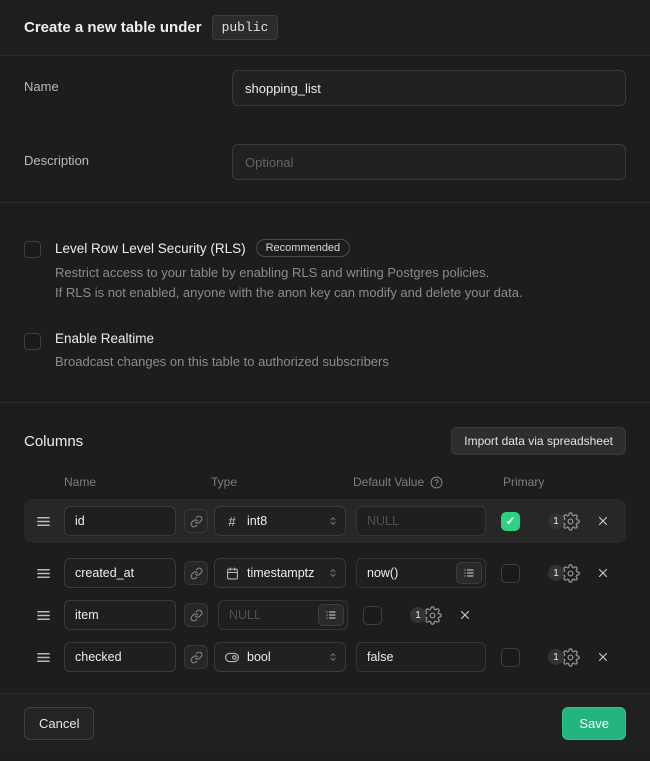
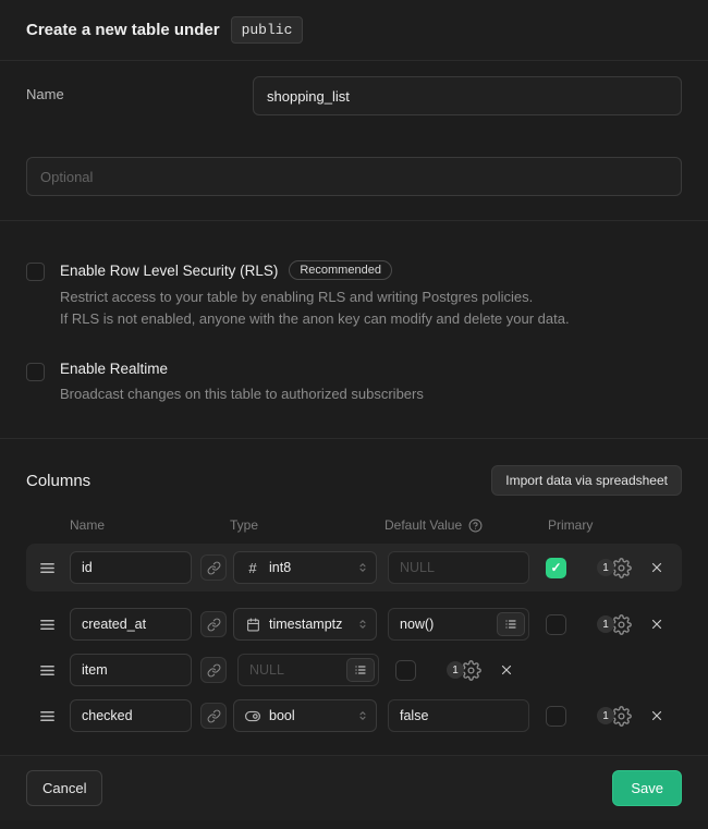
  Create a new table under
  public
  Name
  shopping_list
- Description
  Optional
- Level Row Level Security (RLS)
+ Enable Row Level Security (RLS)
  Recommended
  Restrict access to your table by enabling RLS and writing Postgres policies.
  If RLS is not enabled, anyone with the anon key can modify and delete your data.
  Enable Realtime
  Broadcast changes on this table to authorized subscribers
  Columns
  Import data via spreadsheet
  Name
  Type
  Default Value
  Primary
  id
  #
  int8
  NULL
  1
  created_at
  timestamptz
  now()
  1
  item
  NULL
  1
  checked
  bool
  false
  1
  Cancel
  Save
